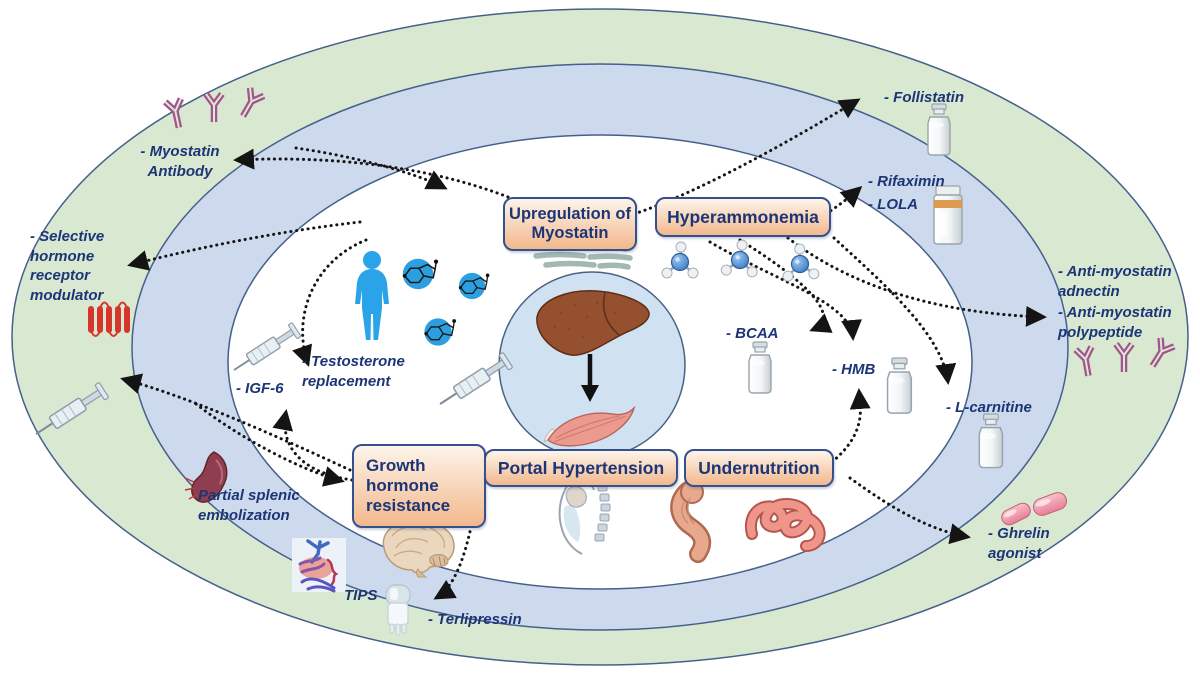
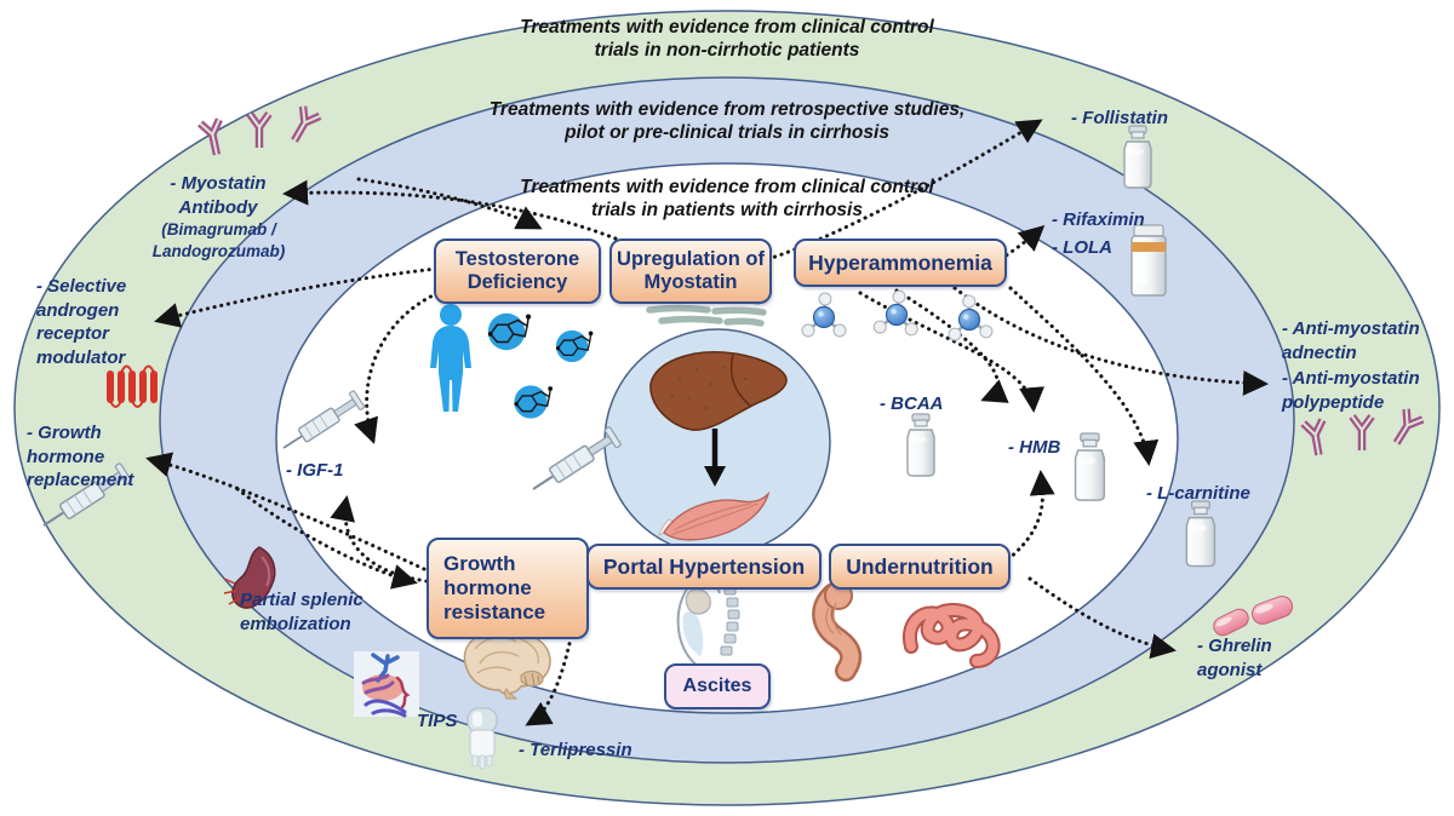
+ Treatments with evidence from clinical control trials in non-cirrhotic patients
+ Treatments with evidence from retrospective studies, pilot or pre-clinical trials in cirrhosis
+ Treatments with evidence from clinical control trials in patients with cirrhosis
+ Testosterone Deficiency
  Upregulation of Myostatin
  Hyperammonemia
  Growth hormone resistance
  Portal Hypertension
  Undernutrition
+ Ascites
  - Myostatin Antibody
+ (Bimagrumab / Landogrozumab)
- - Selective hormone receptor modulator
+ - Selective androgen receptor modulator
+ - Growth hormone replacement
- - IGF-6
+ - IGF-1
- - Testosterone replacement
  - Follistatin
  - Rifaximin
  - LOLA
  - Anti-myostatin adnectin
  - Anti-myostatin polypeptide
  - L-carnitine
  - BCAA
  - HMB
  Partial splenic embolization
  TIPS
  - Terlipressin
  - Ghrelin agonist
